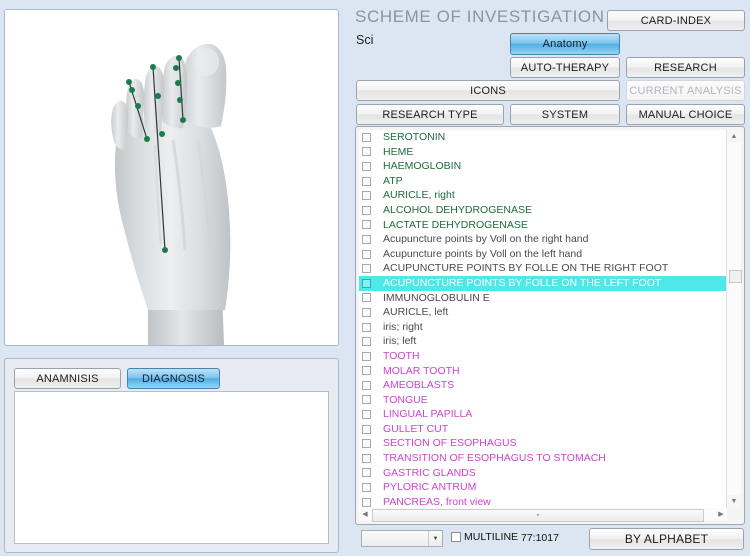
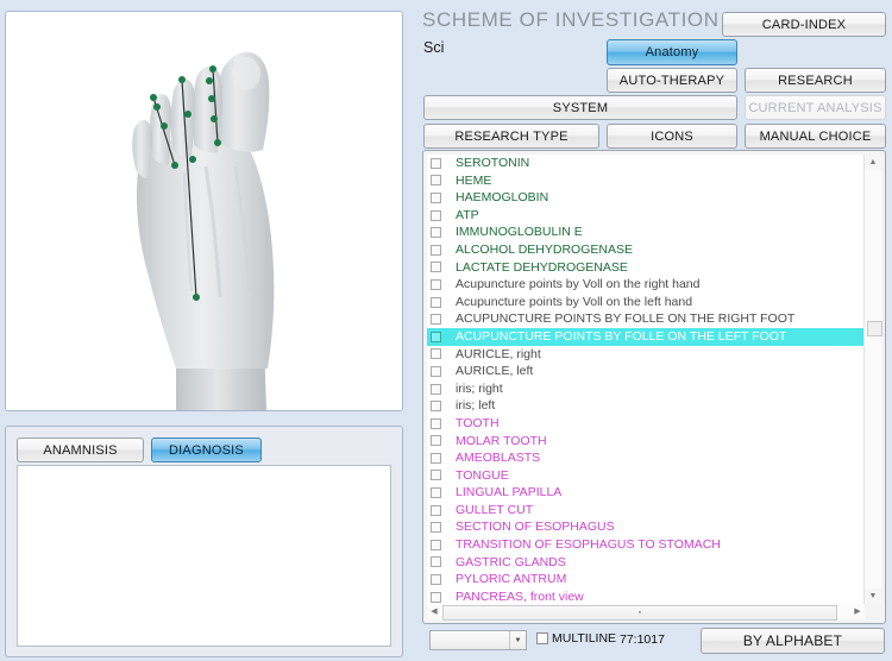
  ANAMNISIS
  DIAGNOSIS
  SCHEME OF INVESTIGATION
  Sci
  CARD-INDEX
  Anatomy
  AUTO-THERAPY
  RESEARCH
- ICONS
+ SYSTEM
  CURRENT ANALYSIS
  RESEARCH TYPE
- SYSTEM
+ ICONS
  MANUAL CHOICE
  SEROTONIN
  HEME
  HAEMOGLOBIN
  ATP
- AURICLE, right
+ IMMUNOGLOBULIN E
  ALCOHOL DEHYDROGENASE
  LACTATE DEHYDROGENASE
  Acupuncture points by Voll on the right hand
  Acupuncture points by Voll on the left hand
  ACUPUNCTURE POINTS BY FOLLE ON THE RIGHT FOOT
  ACUPUNCTURE POINTS BY FOLLE ON THE LEFT FOOT
- IMMUNOGLOBULIN E
+ AURICLE, right
  AURICLE, left
  iris; right
  iris; left
  TOOTH
  MOLAR TOOTH
  AMEOBLASTS
  TONGUE
  LINGUAL PAPILLA
  GULLET CUT
  SECTION OF ESOPHAGUS
  TRANSITION OF ESOPHAGUS TO STOMACH
  GASTRIC GLANDS
  PYLORIC ANTRUM
  PANCREAS, front view
  MULTILINE
  77:1017
  BY ALPHABET
